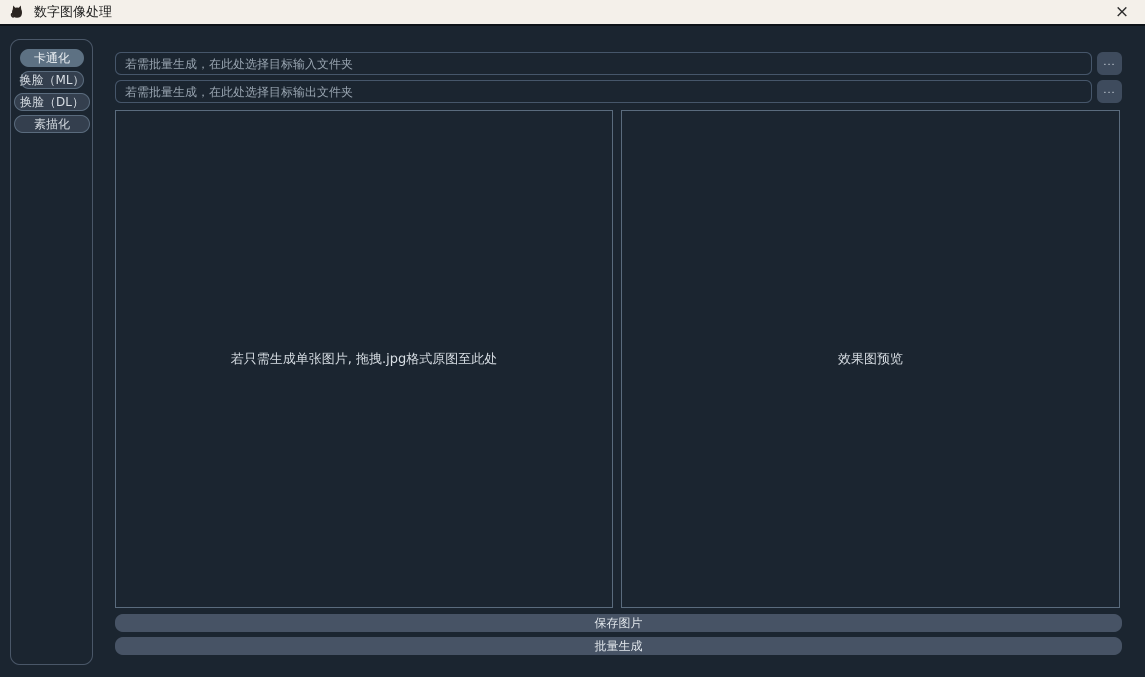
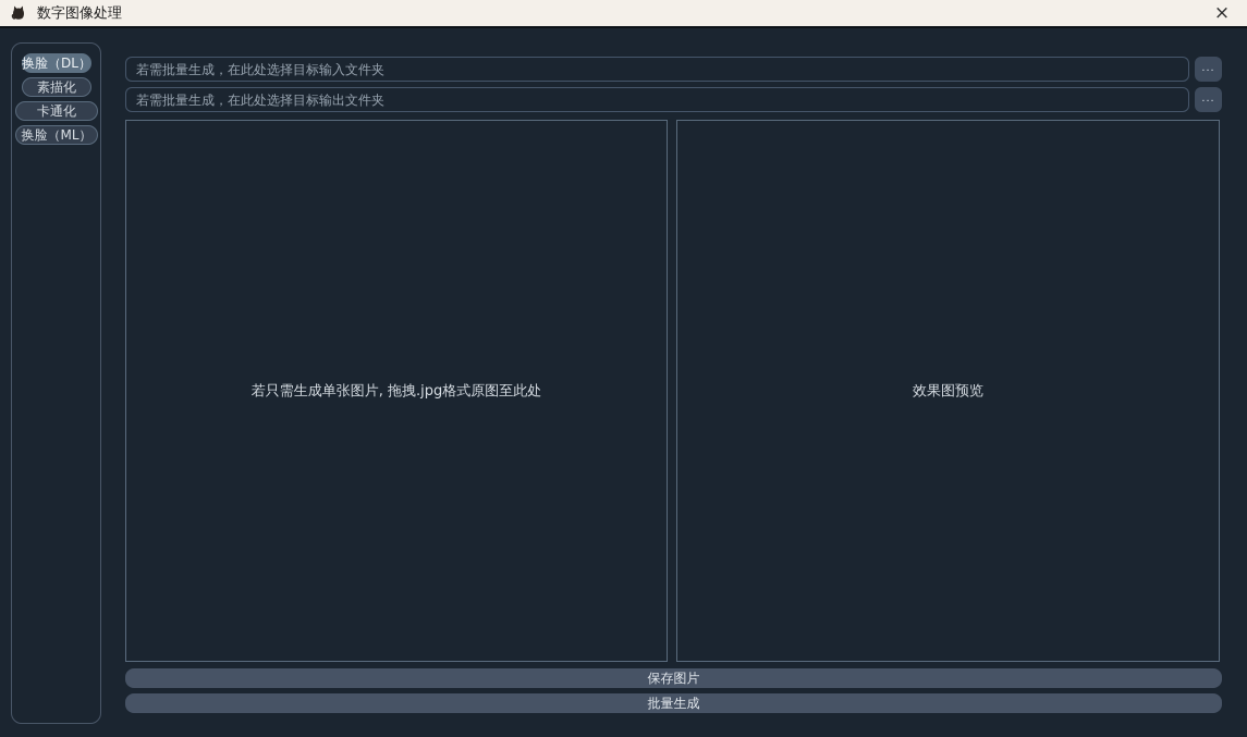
  数字图像处理
  ×
- 卡通化
+ 换脸（DL）
- 换脸（ML）
+ 素描化
- 换脸（DL）
+ 卡通化
- 素描化
+ 换脸（ML）
  若需批量生成，在此处选择目标输入文件夹
  ...
  若需批量生成，在此处选择目标输出文件夹
  ...
  若只需生成单张图片, 拖拽.jpg格式原图至此处
  效果图预览
  保存图片
  批量生成
